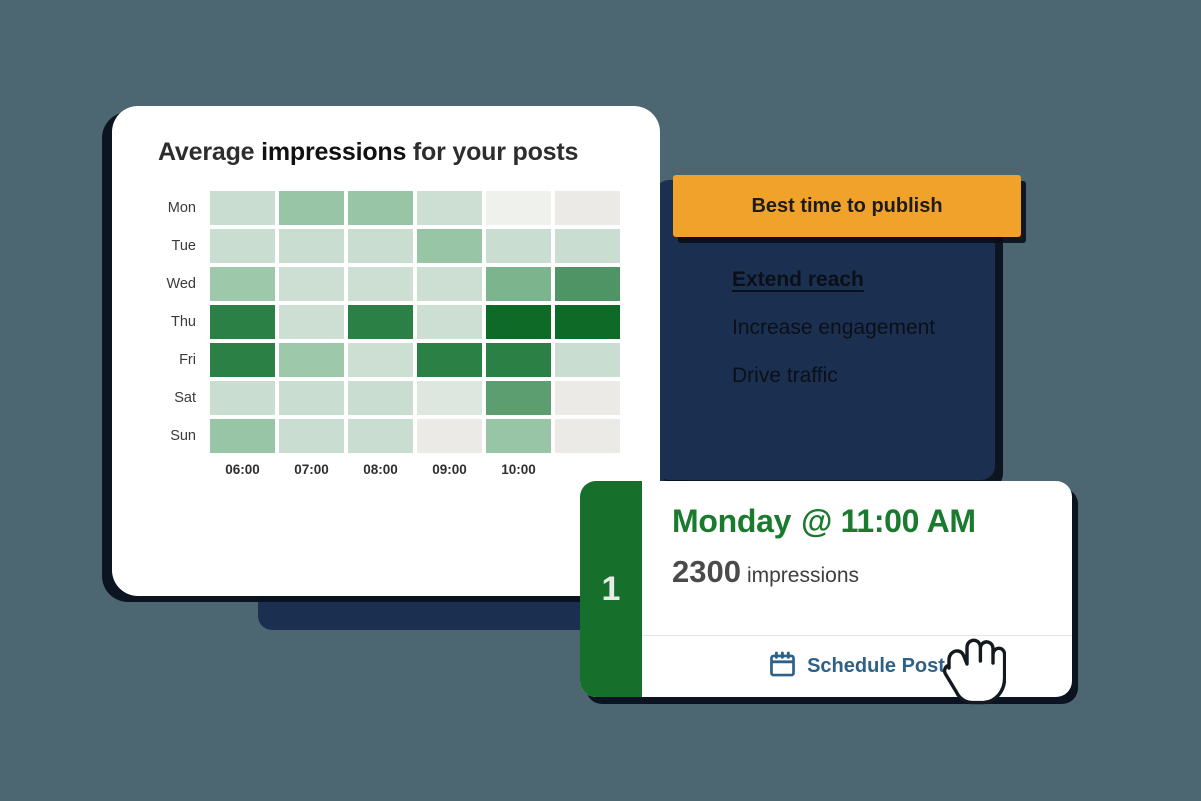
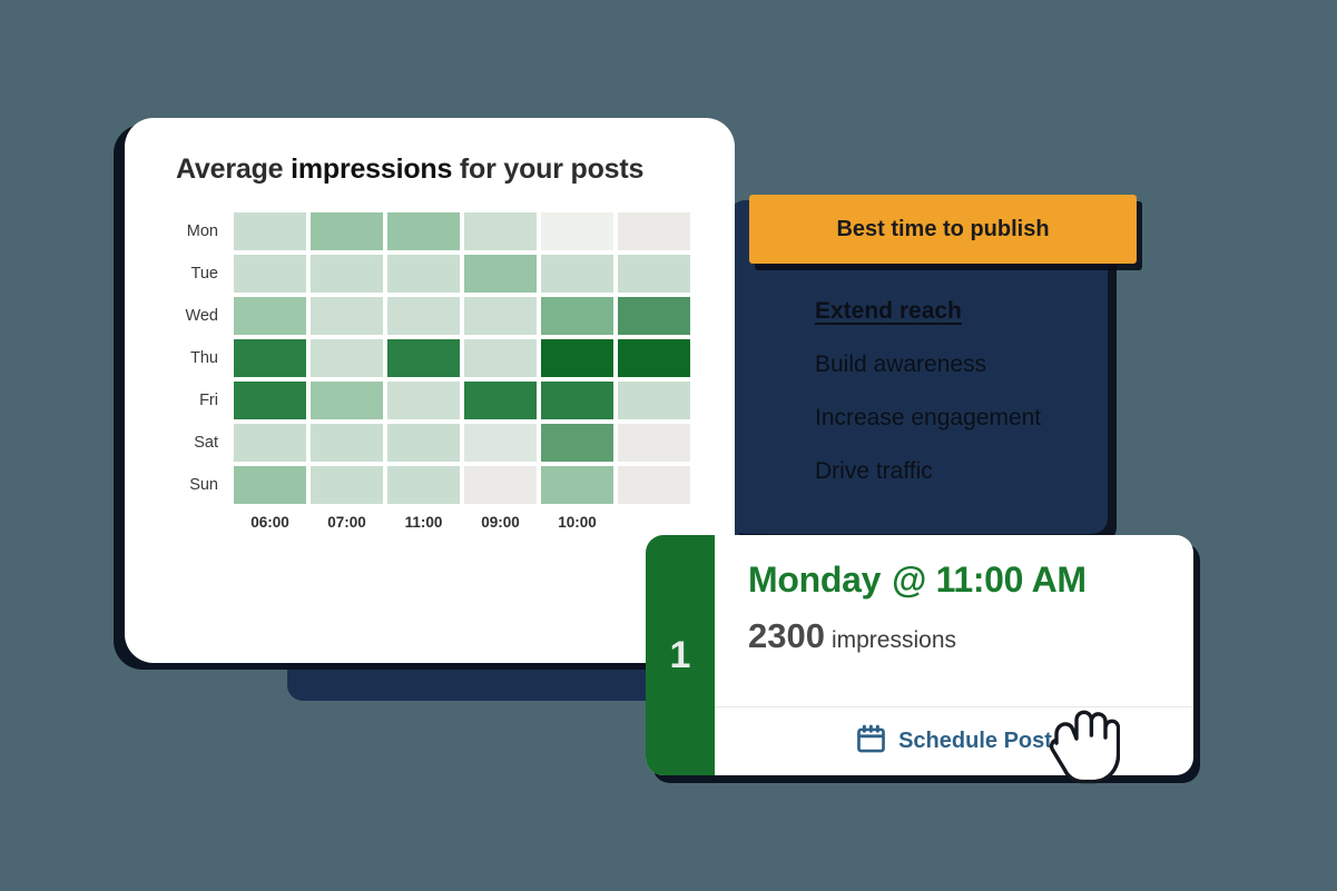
  Average impressions for your posts
  Mon
  Tue
  Wed
  Thu
  Fri
  Sat
  Sun
  06:00
  07:00
- 08:00
+ 11:00
  09:00
  10:00
  Best time to publish
  Extend reach
+ Build awareness
  Increase engagement
  Drive traffic
  1
  Monday @ 11:00 AM
  2300 impressions
  Schedule Post
